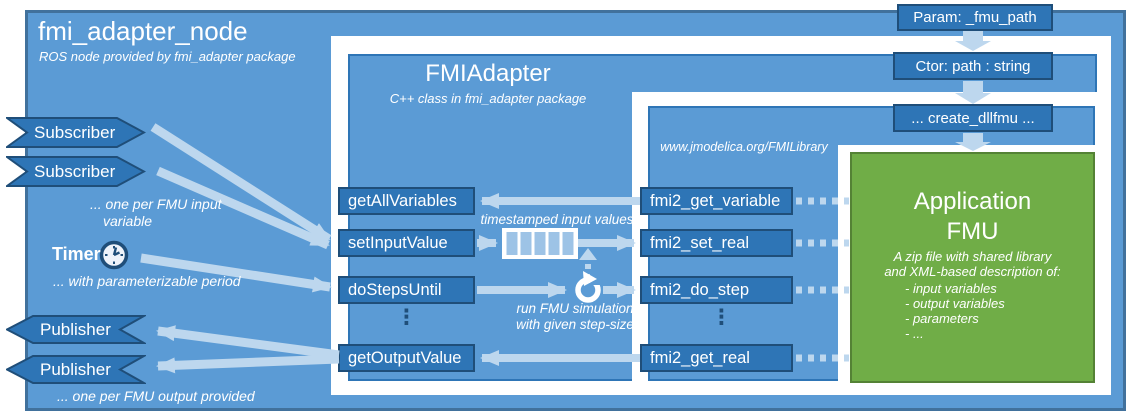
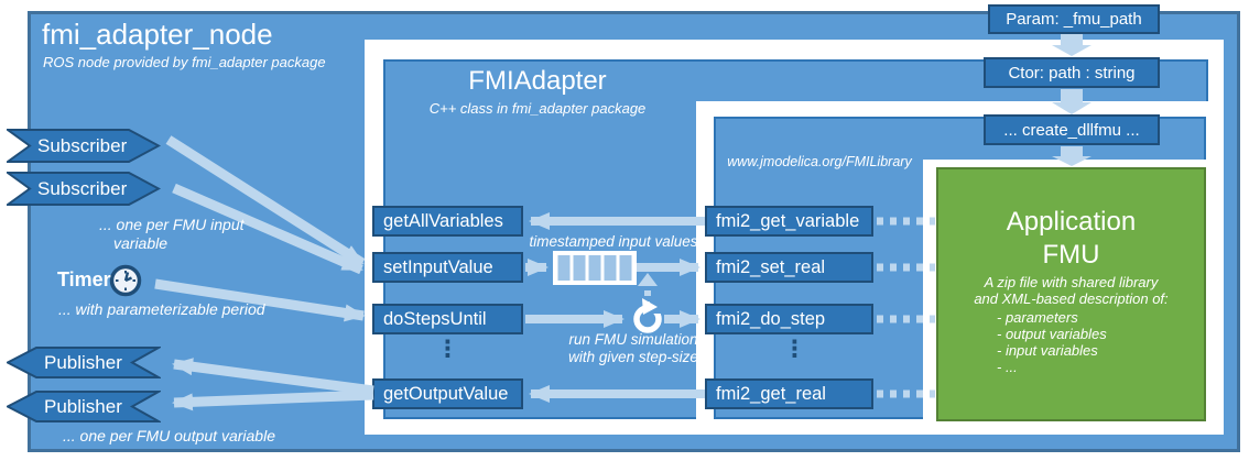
  fmi_adapter_node
  ROS node provided by fmi_adapter package
  FMIAdapter
  C++ class in fmi_adapter package
  www.jmodelica.org/FMILibrary
  Application
  FMU
  A zip file with shared library
  and XML-based description of:
- - input variables
+ - parameters
  - output variables
- - parameters
+ - input variables
  - ...
  Param: _fmu_path
  Ctor: path : string
  ... create_dllfmu ...
  getAllVariables
  setInputValue
  doStepsUntil
  getOutputValue
  ⋮
  fmi2_get_variable
  fmi2_set_real
  fmi2_do_step
  fmi2_get_real
  ⋮
  Subscriber
  Subscriber
  Publisher
  Publisher
  ... one per FMU input
  variable
  Timer
  ... with parameterizable period
- ... one per FMU output provided
+ ... one per FMU output variable
  timestamped input values
  run FMU simulation
  with given step-size
